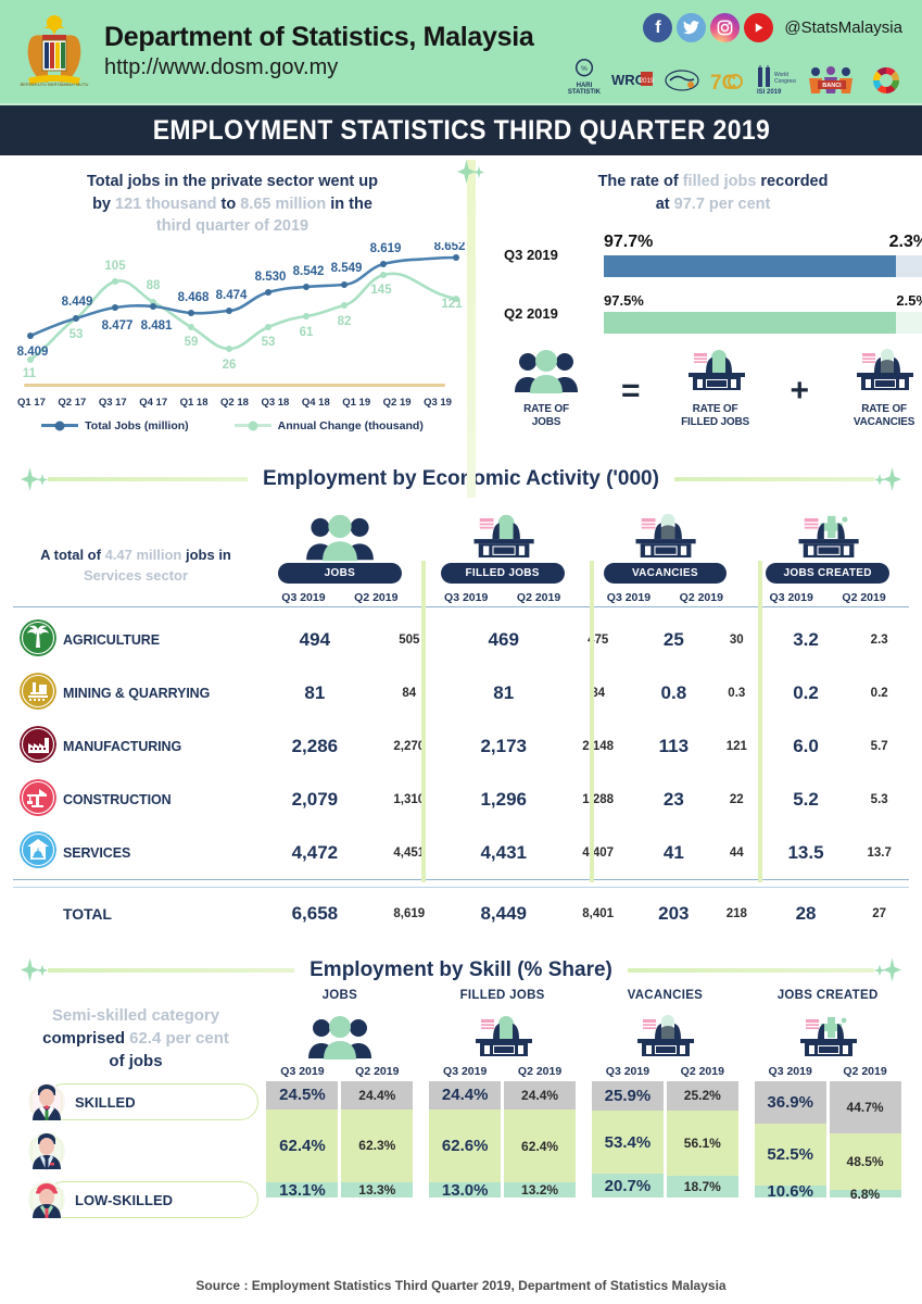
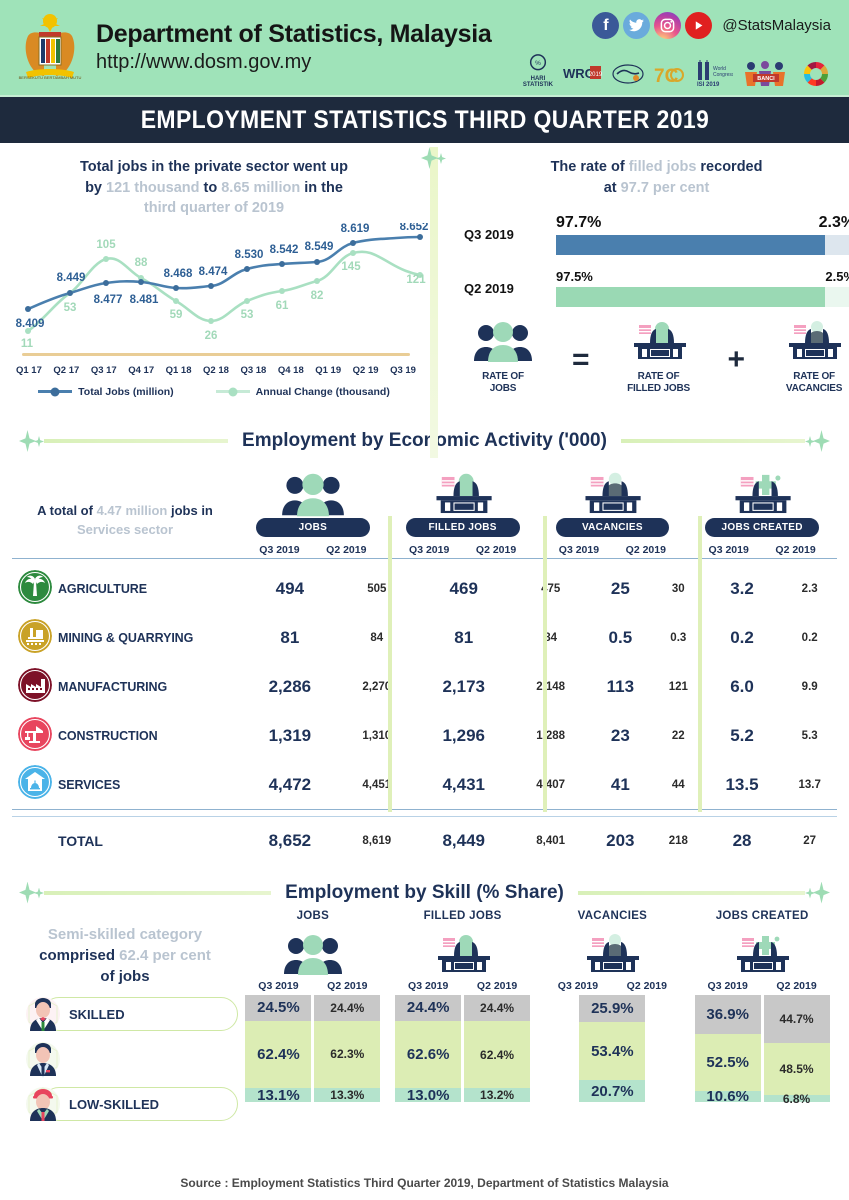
  Department of Statistics, Malaysia
  http://www.dosm.gov.my
  f
  @StatsMalaysia
  WRC
  EMPLOYMENT STATISTICS THIRD QUARTER 2019
  Total jobs in the private sector went up
  by 121 thousand to 8.65 million in the
  third quarter of 2019
  8.409
  8.449
  8.477
  8.481
  8.468
  8.474
  8.530
  8.542
  8.549
  8.619
  8.652
  11
  53
  105
  88
  59
  26
  53
  61
  82
  145
  121
  Q1 17
  Q2 17
  Q3 17
  Q4 17
  Q1 18
  Q2 18
  Q3 18
  Q4 18
  Q1 19
  Q2 19
  Q3 19
  Total Jobs (million)
  Annual Change (thousand)
  The rate of filled jobs recorded
  at 97.7 per cent
  Q3 2019
  97.7%
  2.3%
  Q2 2019
  97.5%
  2.5
  RATE OF
  JOBS
  =
  RATE OF
  FILLED JOBS
  +
  RATE OF
  VACANCIES
  Employment by Ecoomic Activity ('000)
  A total of 4.47 million jobs in
  Services sector
  JOBS
  Q3 2019
  Q2 2019
  FILLED JOBS
  Q3 2019
  Q2 2019
  VACANCIES
  Q3 2019
  Q2 2019
  JOBS CREATED
  Q3 2019
  Q2 2019
  	AGRICULTURE	494	505	469	75	25	30	3.2	2.3
- 	MINING & QUARRYING	81	84	81	84	0.8	0.3	0.2	0.2
+ 	MINING & QUARRYING	81	84	81	84	0.5	0.3	0.2	0.2
- 	MANUFACTURING	2,286	2,27	2,173	2148	113	121	6.0	5.7
+ 	MANUFACTURING	2,286	2,27	2,173	2148	113	121	6.0	9.9
- 	CONSTRUCTION	2,079	1,31	1,296	1288	23	22	5.2	5.3
+ 	CONSTRUCTION	1,319	1,31	1,296	1288	23	22	5.2	5.3
  	SERVICES	4,472	4,45	4,431	4407	41	44	13.5	13.7
- 	TOTAL	6,658	8,619	8,449	8,401	203	218	28	27
+ 	TOTAL	8,652	8,619	8,449	8,401	203	218	28	27
  Employment by Skill (% Share)
  Semi-skilled category
  comprised 62.4 per cent
  of jobs
  SKILLED
  LOW-SKILLED
  JOBS
  Q3 2019
  Q2 2019
  24.5%
  62.4%
  13.1%
  24.4%
  62.3%
  13.3%
  FILLED JOBS
  Q3 2019
  Q2 2019
  24.4%
  62.6%
  13.0%
  24.4%
  62.4%
  13.2%
  VACANCIES
  Q3 2019
  Q2 2019
  25.9%
  53.4%
  20.7%
- 25.2%
- 56.1%
- 18.7%
  JOBS CREATED
  Q3 2019
  Q2 2019
  36.9%
  52.5%
  10.6%
  44.7%
  48.5%
  6.8%
  Source : Employment Statistics Third Quarter 2019, Department of Statistics Malaysia
